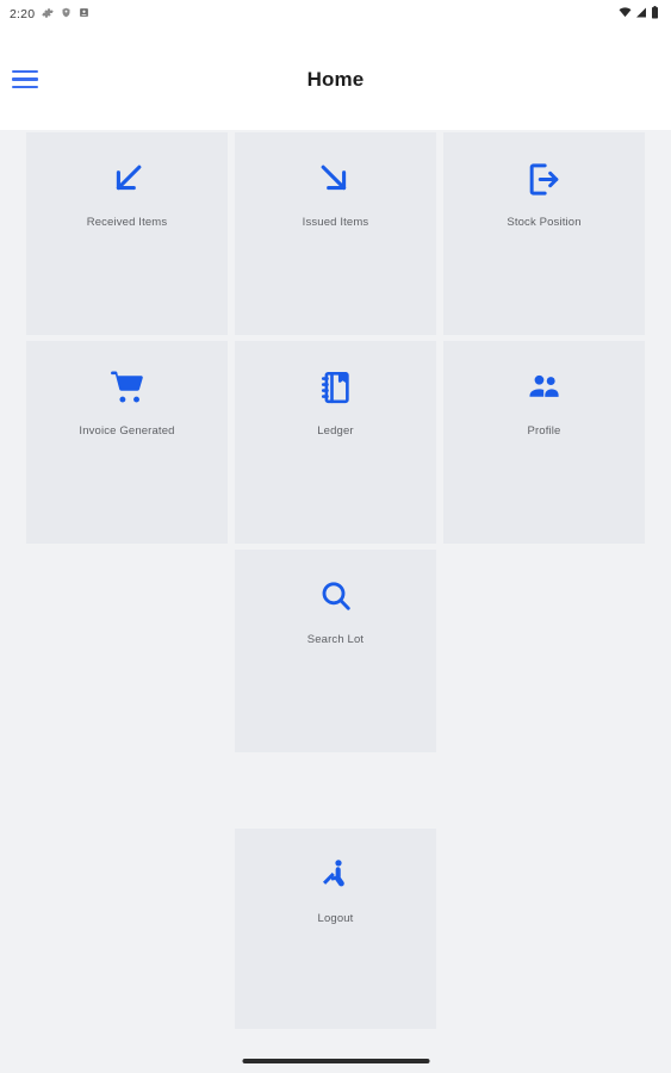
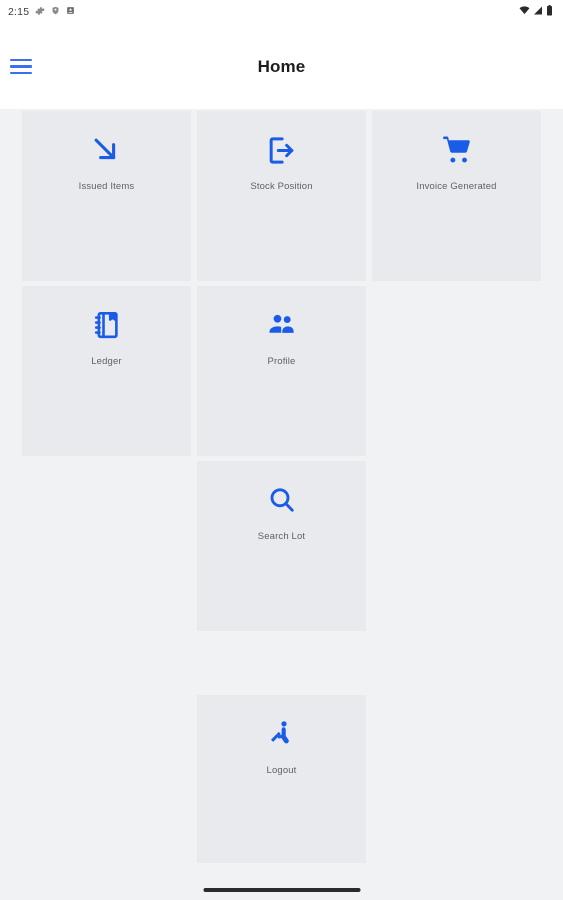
- 2:20
+ 2:15
  Home
- Received Items
  Issued Items
  Stock Position
  Invoice Generated
  Ledger
  Profile
  Search Lot
  Logout
